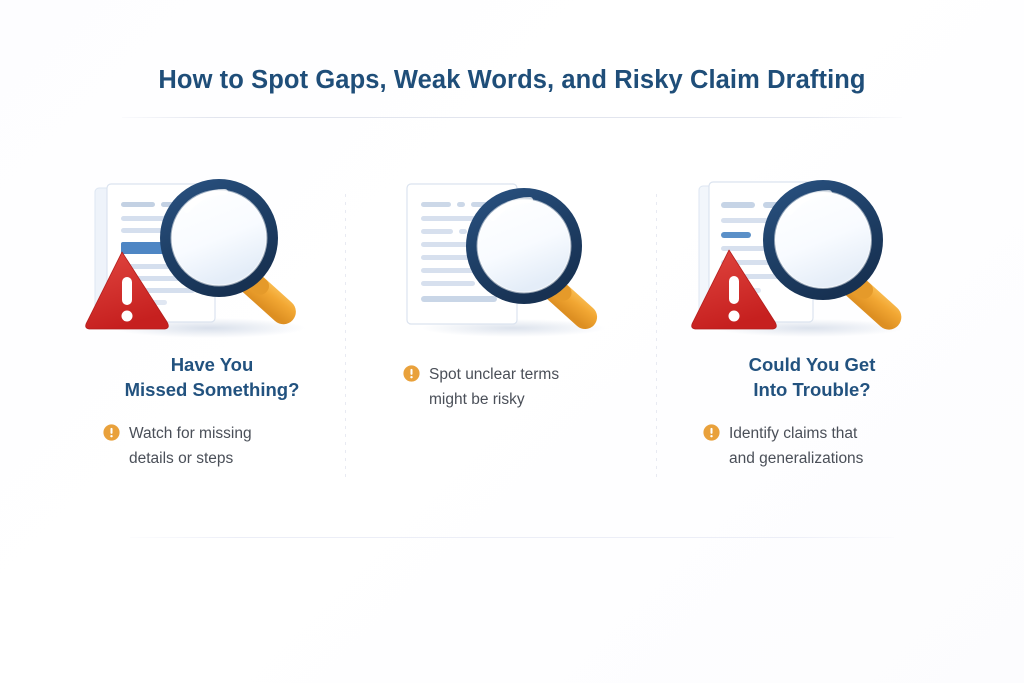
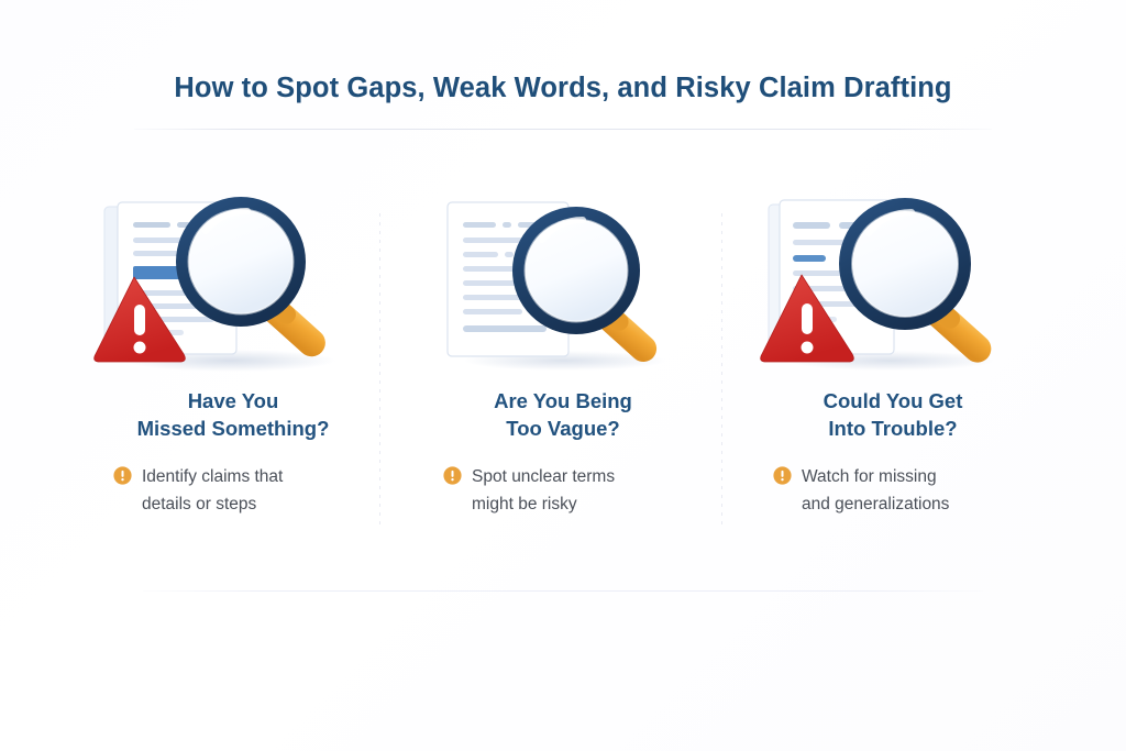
  How to Spot Gaps, Weak Words, and Risky Claim Drafting
  Have You
  Missed Something?
- Watch for missing
+ Identify claims that
  details or steps
+ Are You Being
+ Too Vague?
  Spot unclear terms
  might be risky
  Could You Get
  Into Trouble?
- Identify claims that
+ Watch for missing
  and generalizations
